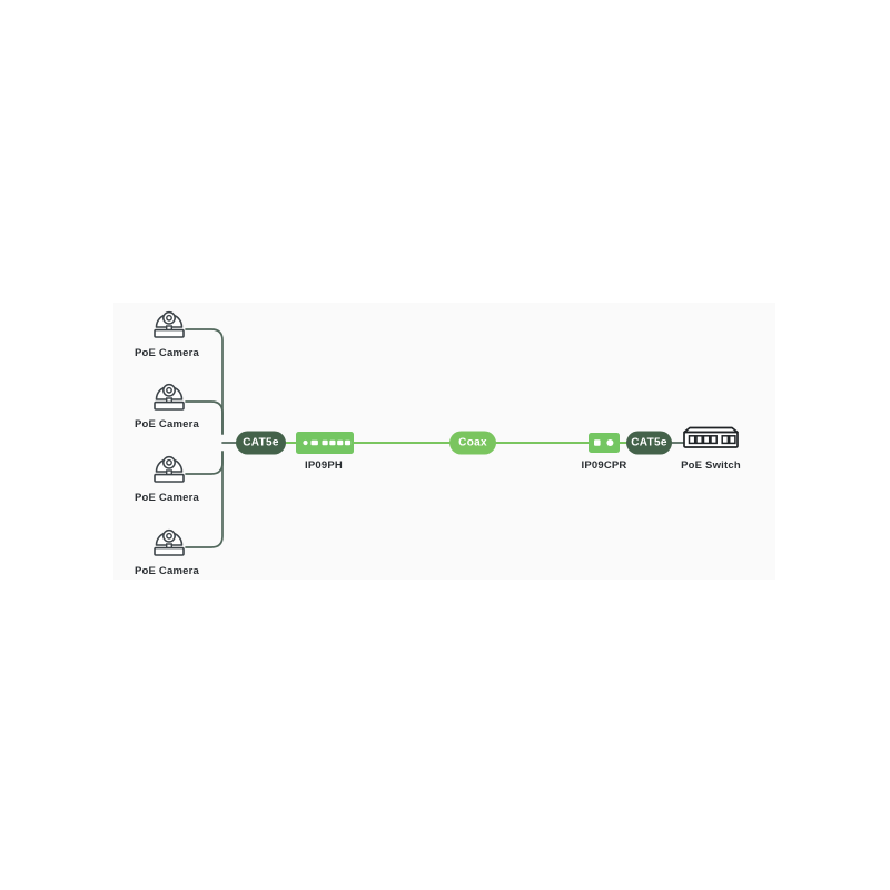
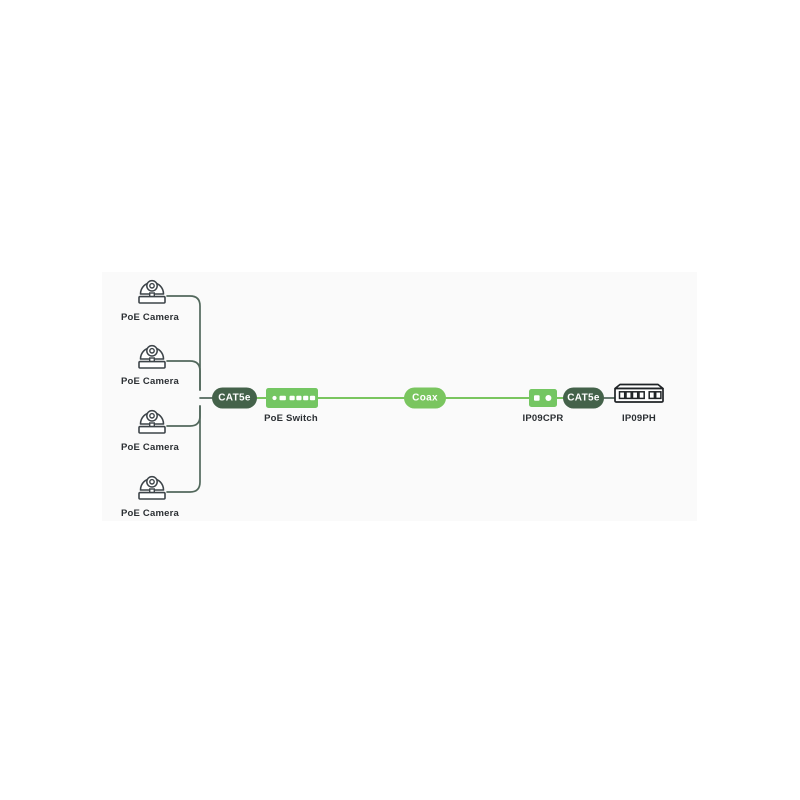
  CAT5e
  Coax
  CAT5e
  PoE Camera
  PoE Camera
  PoE Camera
  PoE Camera
- IP09PH
+ PoE Switch
  IP09CPR
- PoE Switch
+ IP09PH
